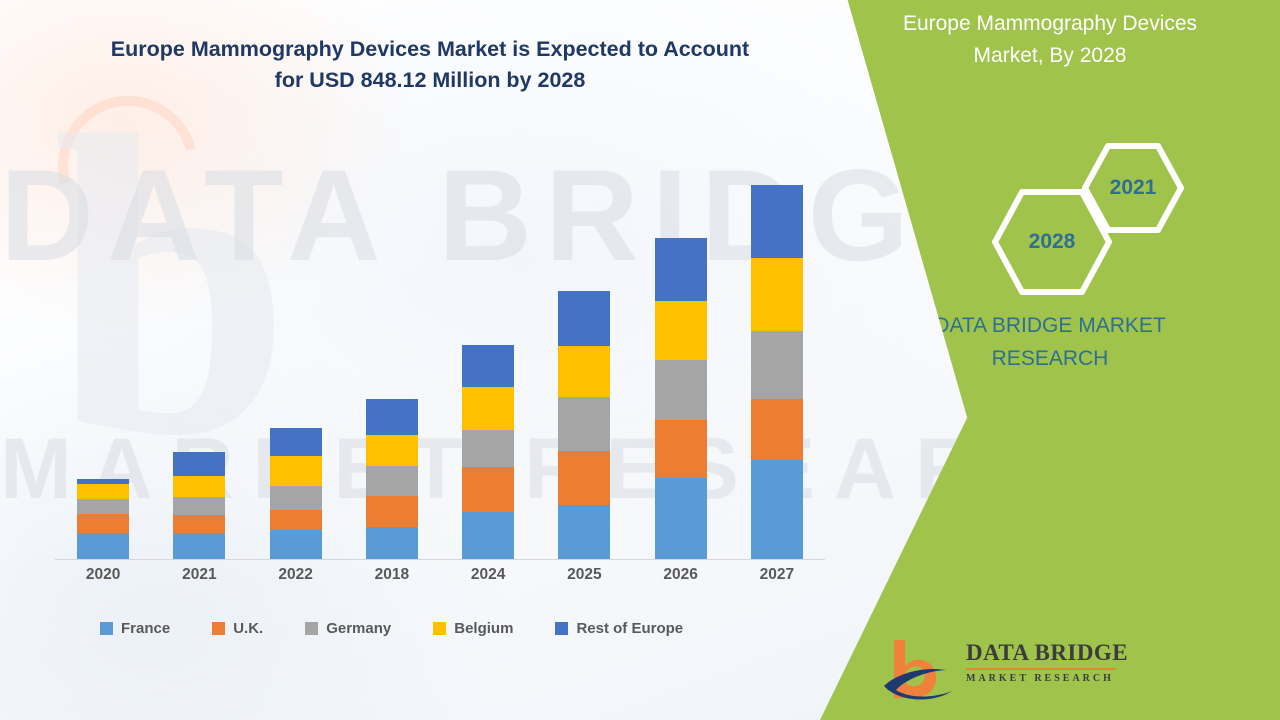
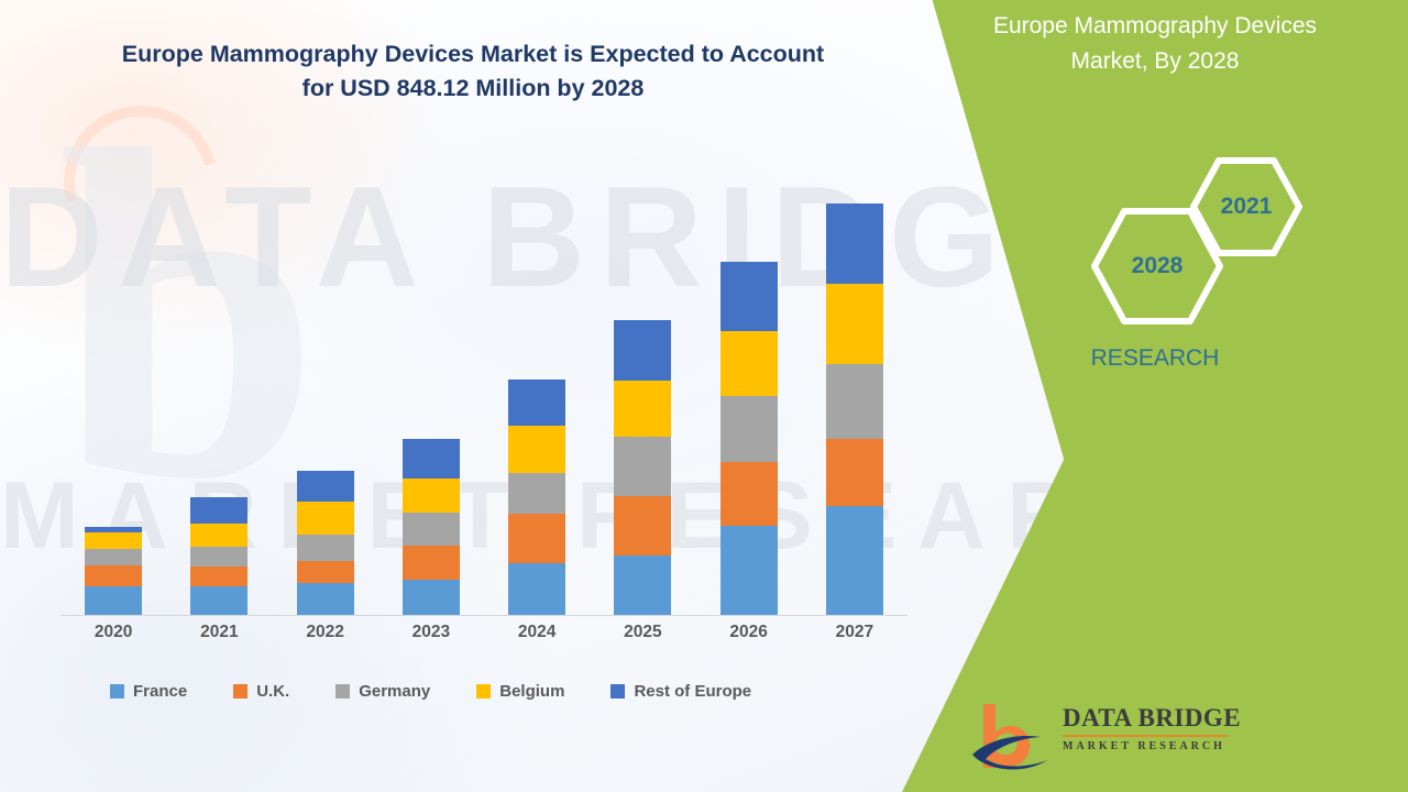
  b
  DATA BRIG
  Europe Mammography Devices Market is Expected to Account
  for USD 848.12 Million by 2028
  2020
  2021
  2022
- 2018
+ 2023
  2024
  2025
  2026
  2027
  France
  U.K.
  Germany
  Belgium
  Rest of Europe
  Europe Mammography Devices
  Market, By 2028
  2028
  2021
- DATA BRIDGE MARKET
  RESEARCH
  DATA BRIDGE
  MARKET RESEARCH
